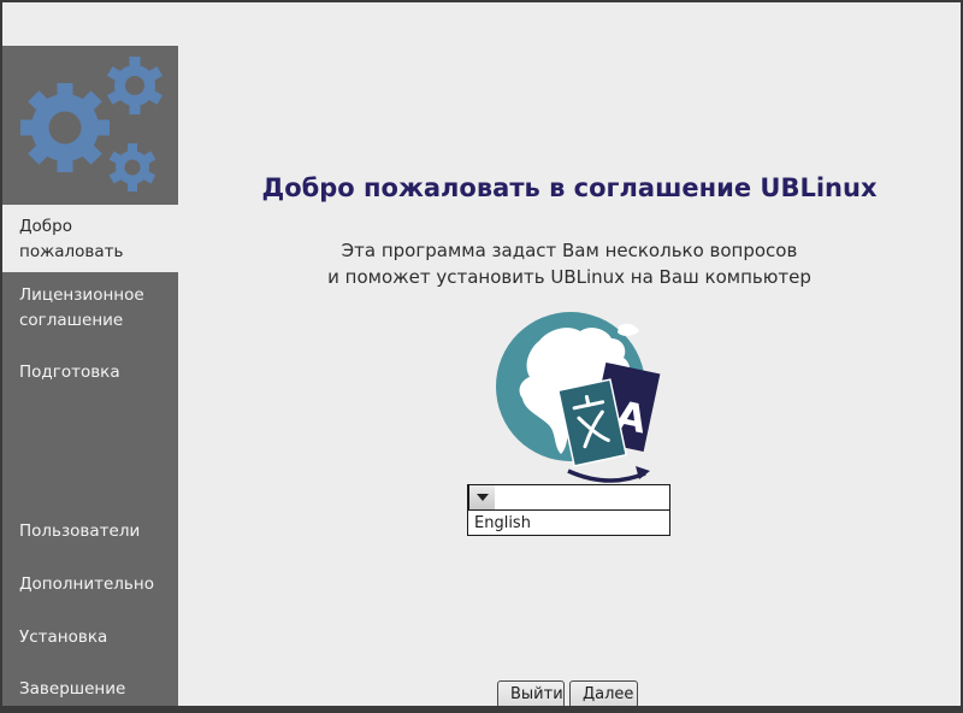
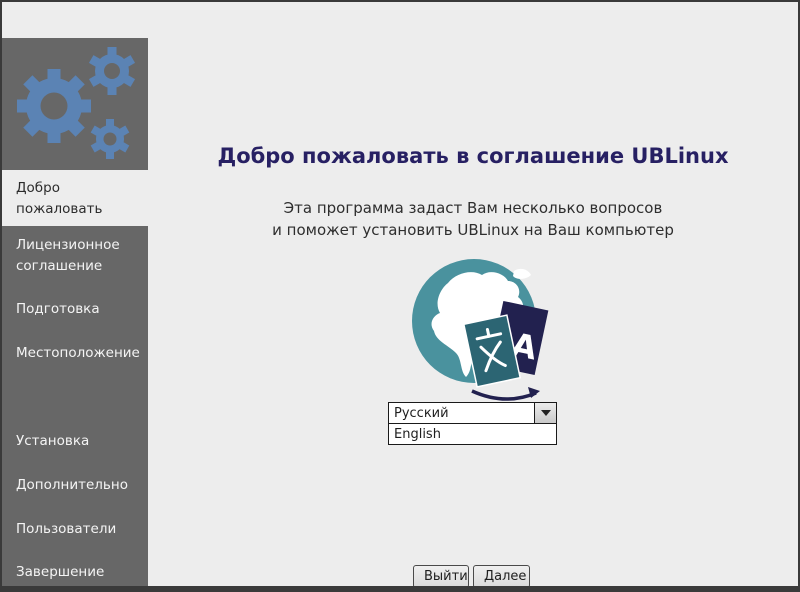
  Добро
  пожаловать
  Лицензионное
  соглашение
  Подготовка
+ Местоположение
- Пользователи
+ Установка
  Дополнительно
- Установка
+ Пользователи
  Завершение
  Добро пожаловать в соглашение UBLinux
  Эта программа задаст Вам несколько вопросов
  и поможет установить UBLinux на Ваш компьютер
+ Русский
  English
  Выйти
  Далее
